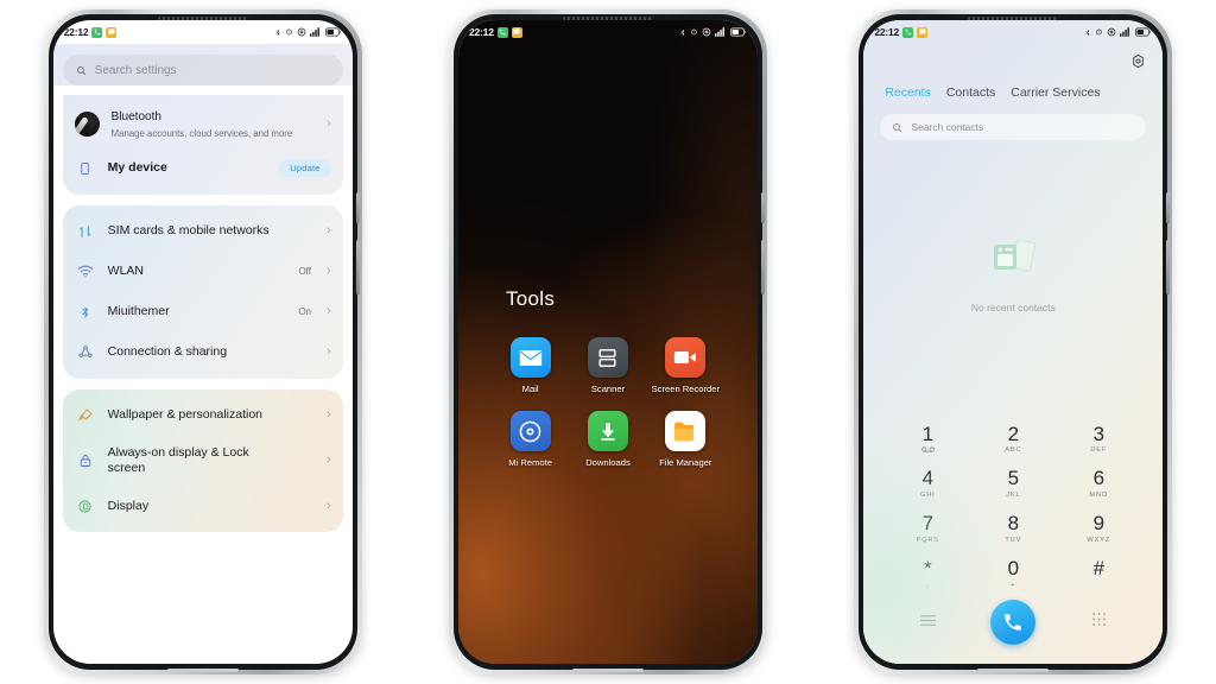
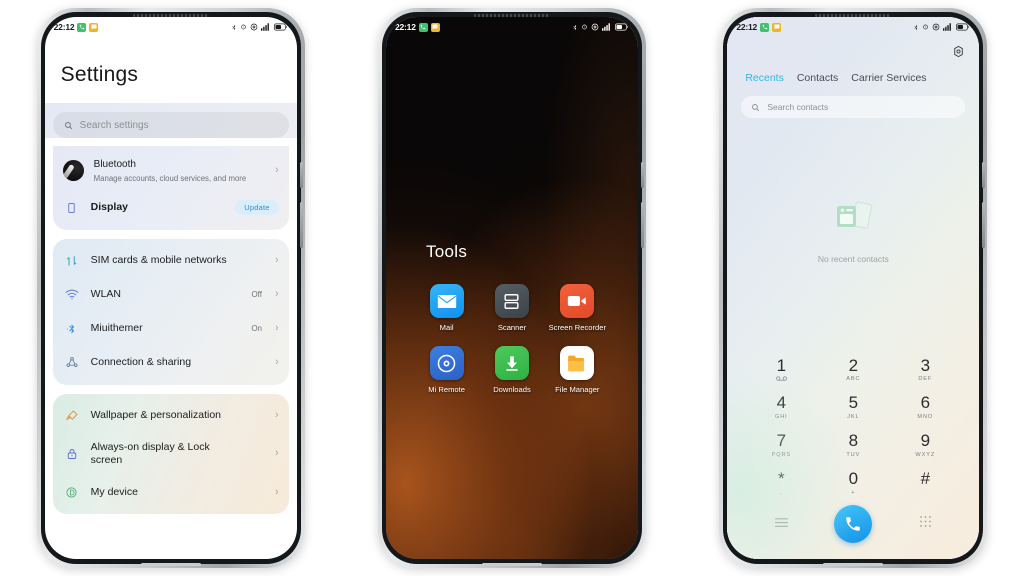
  22:12
+ Settings
  Search settings
  Bluetooth
  Manage accounts, cloud services, and more
  ›
- My device
+ Display
  Update
  SIM cards & mobile networks
  ›
  WLAN
  Off
  ›
  Miuithemer
  On
  ›
  Connection & sharing
  ›
  Wallpaper & personalization
  ›
  Always-on display & Lock screen
  ›
- Display
+ My device
  ›
  22:12
  Tools
  Mail
  Scanner
  Screen Recorder
  Mi Remote
  Downloads
  File Manager
  22:12
